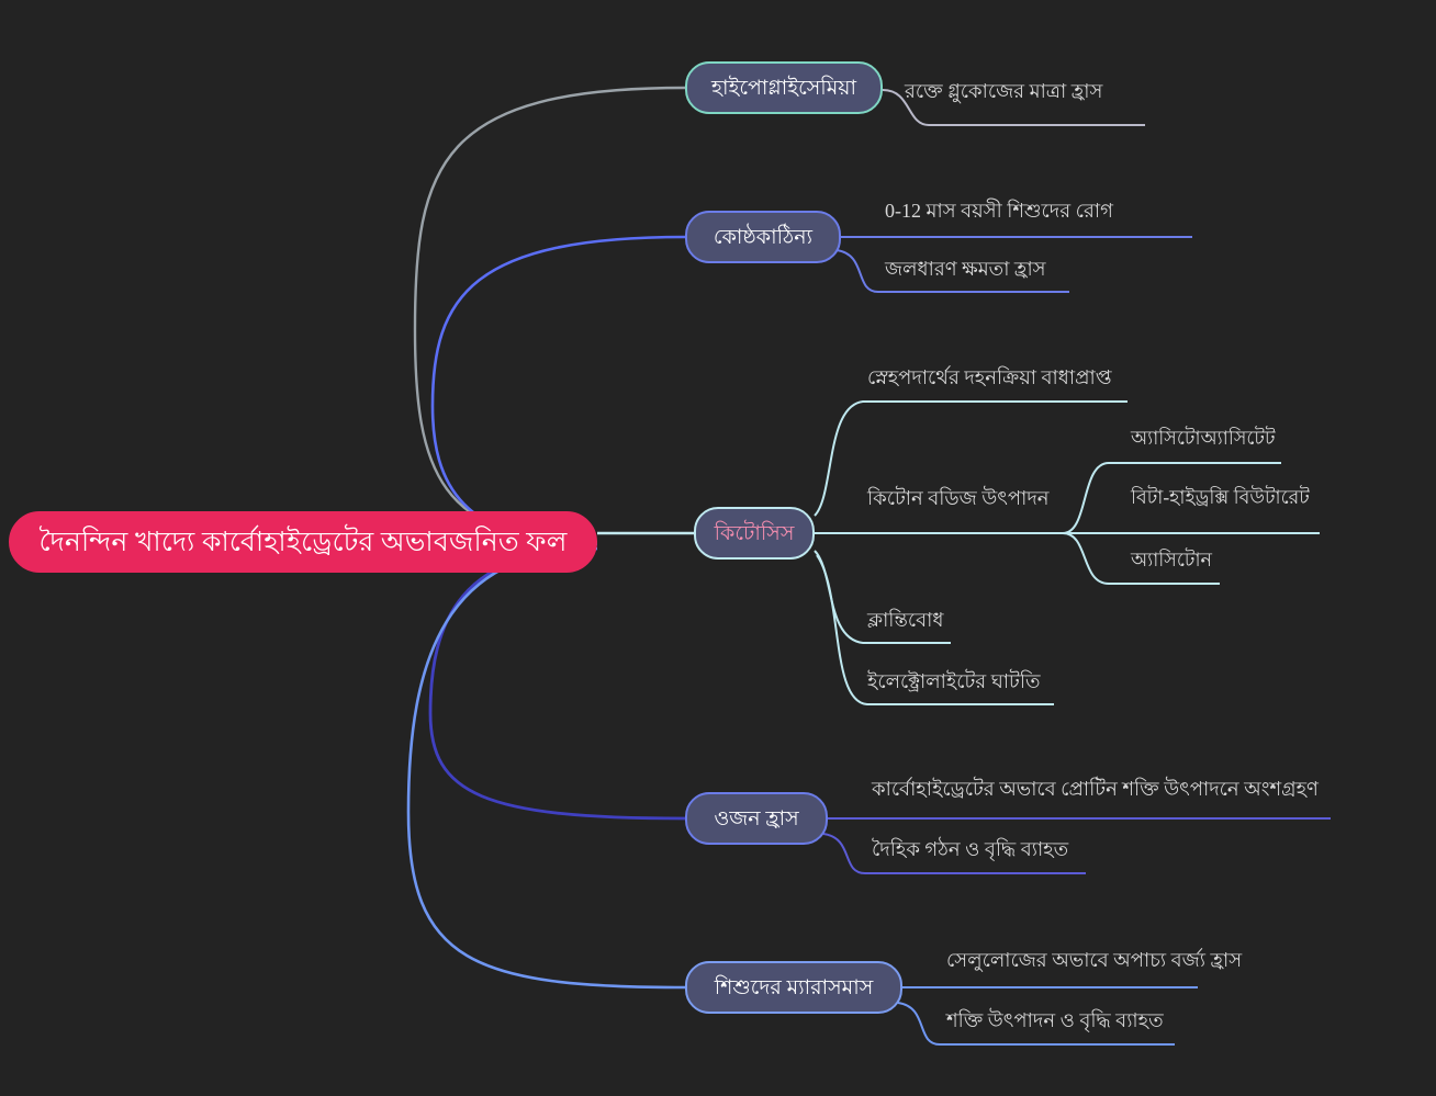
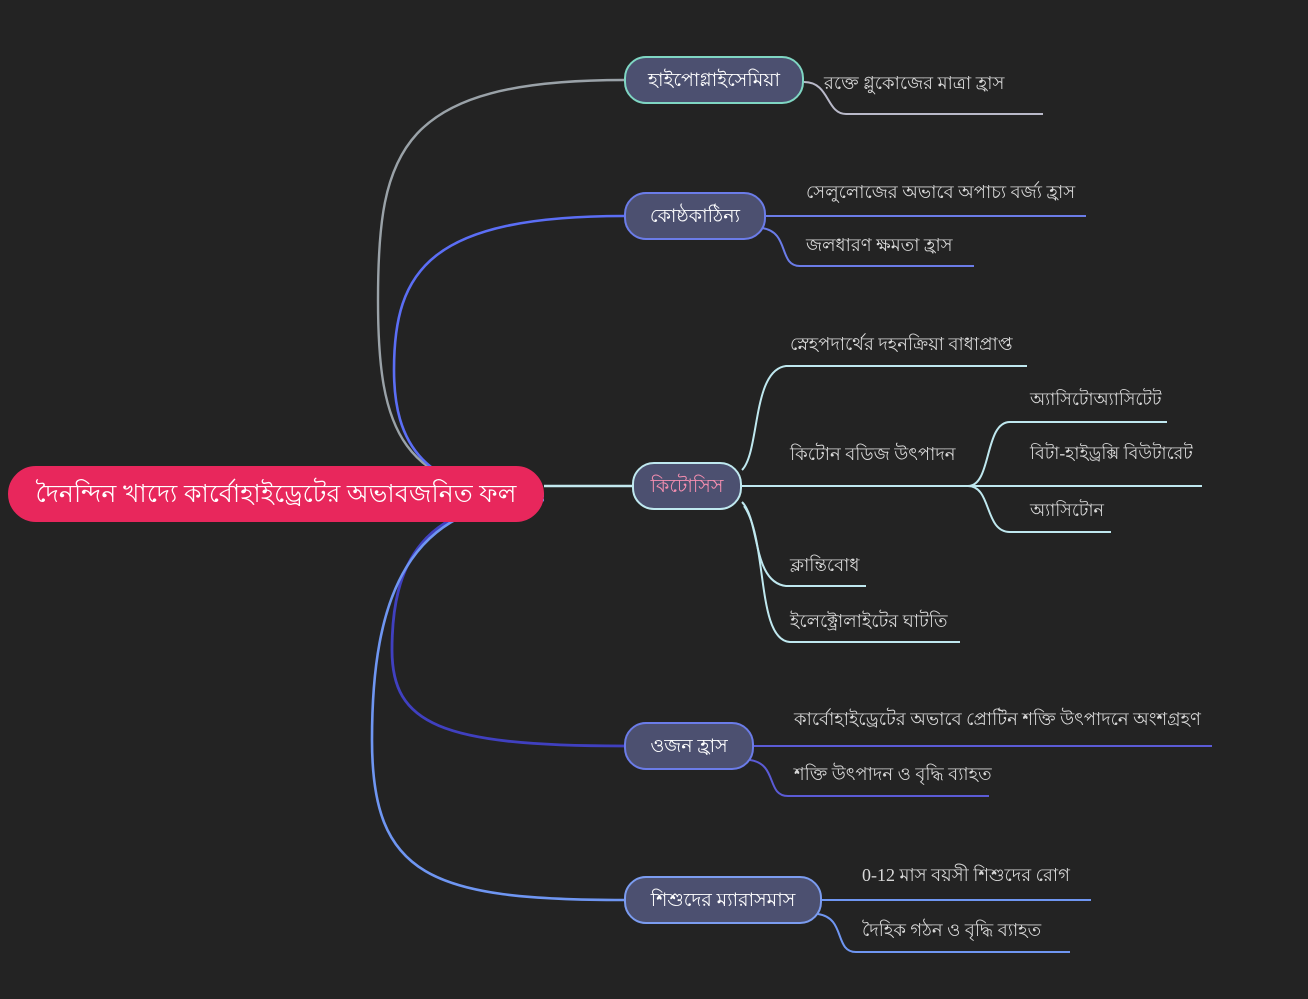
  দৈনন্দিন খাদ্যে কার্বোহাইড্রেটের অভাবজনিত ফল
  হাইপোগ্লাইসেমিয়া
  রক্তে গ্লুকোজের মাত্রা হ্রাস
  কোষ্ঠকাঠিন্য
- 0-12 মাস বয়সী শিশুদের রোগ
+ সেলুলোজের অভাবে অপাচ্য বর্জ্য হ্রাস
  জলধারণ ক্ষমতা হ্রাস
  কিটোসিস
  স্নেহপদার্থের দহনক্রিয়া বাধাপ্রাপ্ত
  কিটোন বডিজ উৎপাদন
  অ্যাসিটোঅ্যাসিটেট
  বিটা-হাইড্রক্সি বিউটারেট
  অ্যাসিটোন
  ক্লান্তিবোধ
  ইলেক্ট্রোলাইটের ঘাটতি
  ওজন হ্রাস
  কার্বোহাইড্রেটের অভাবে প্রোটিন শক্তি উৎপাদনে অংশগ্রহণ
- দৈহিক গঠন ও বৃদ্ধি ব্যাহত
+ শক্তি উৎপাদন ও বৃদ্ধি ব্যাহত
  শিশুদের ম্যারাসমাস
- সেলুলোজের অভাবে অপাচ্য বর্জ্য হ্রাস
+ 0-12 মাস বয়সী শিশুদের রোগ
- শক্তি উৎপাদন ও বৃদ্ধি ব্যাহত
+ দৈহিক গঠন ও বৃদ্ধি ব্যাহত
